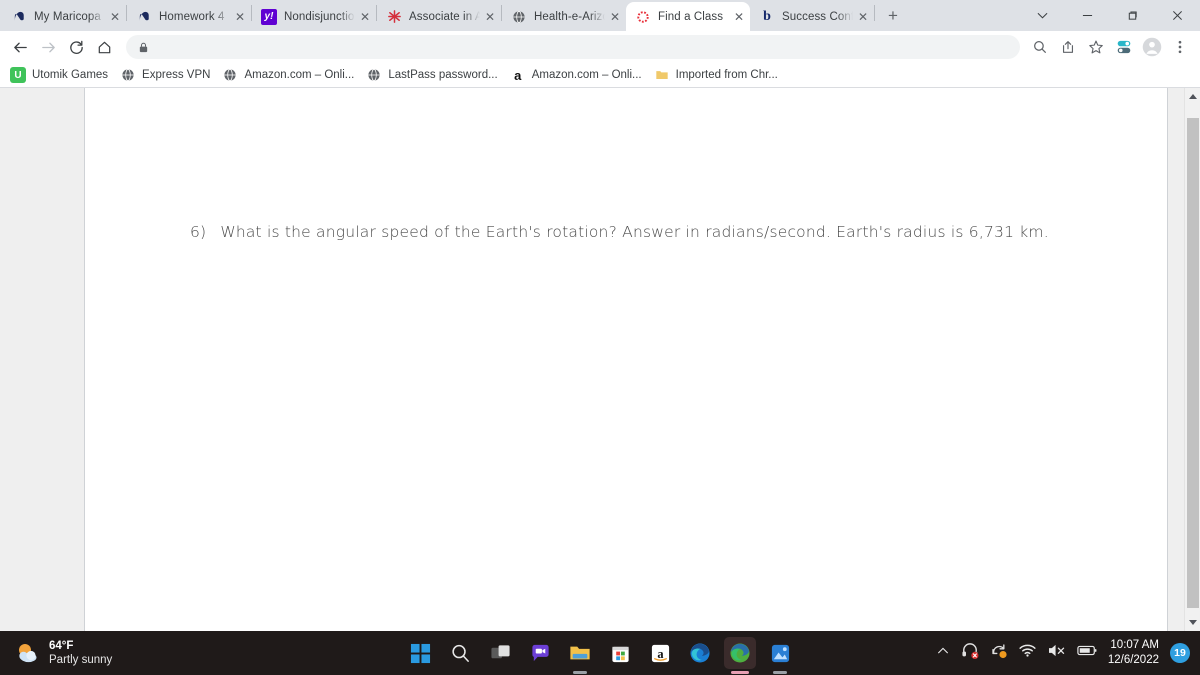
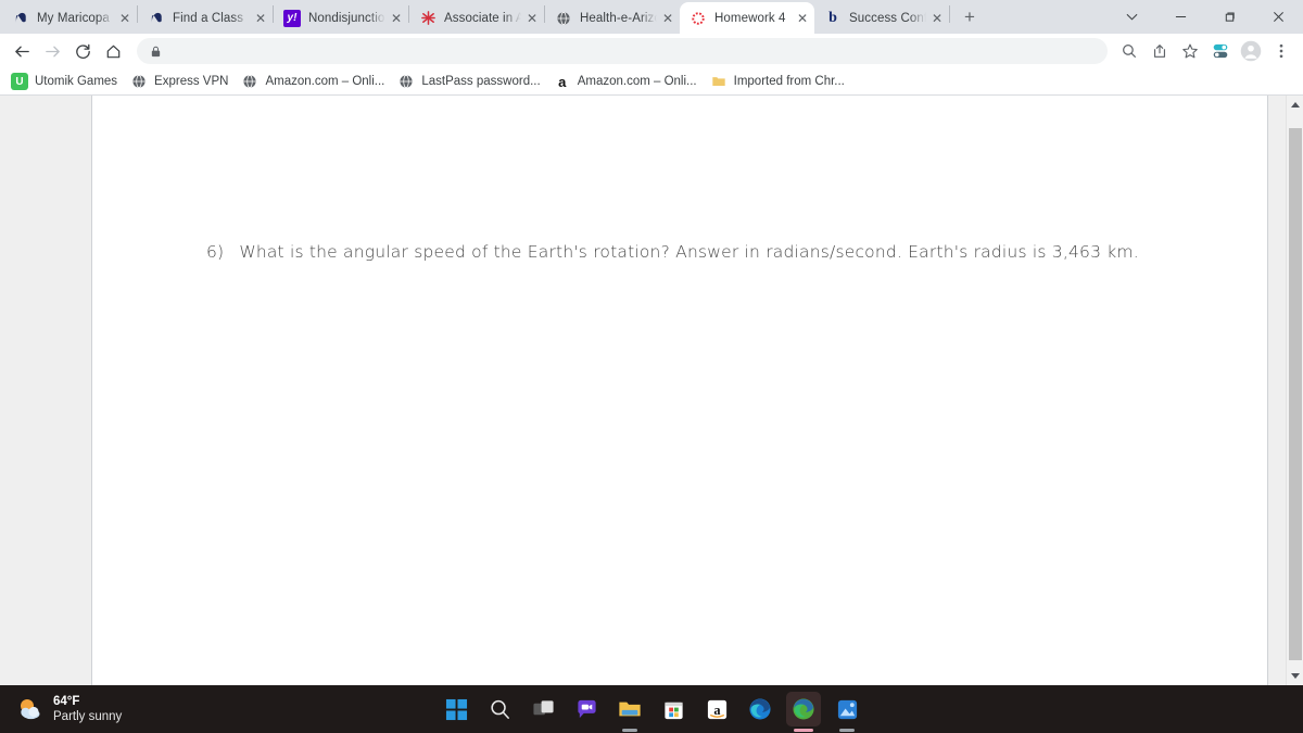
  My Maricopa
  ✕
- Homework 4
+ Find a Class
  ✕
  y!
  Nondisjunctio
  ✕
  Associate in A
  ✕
  Health-e-Ariz
  ✕
- Find a Class
+ Homework 4
  ✕
  b
  Success Conf
  ✕
  +
  U
  Utomik Games
  Express VPN
  Amazon.com – Onli...
  LastPass password...
  a
  Amazon.com – Onli...
  Imported from Chr...
- 6) What is the angular speed of the Earth's rotation? Answer in radians/second. Earth's radius is 6,731 km.
+ 6) What is the angular speed of the Earth's rotation? Answer in radians/second. Earth's radius is 3,463 km.
  64°F
  Partly sunny
  a
- 10:07 AM
- 12/6/2022
- 19
